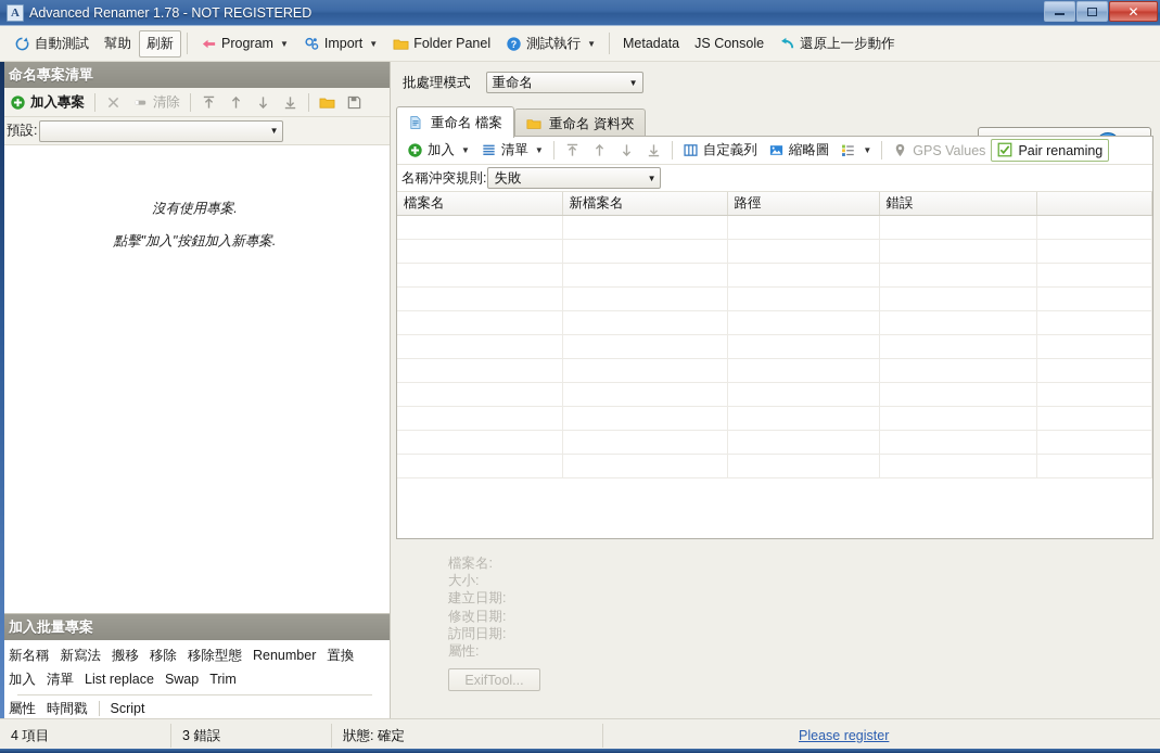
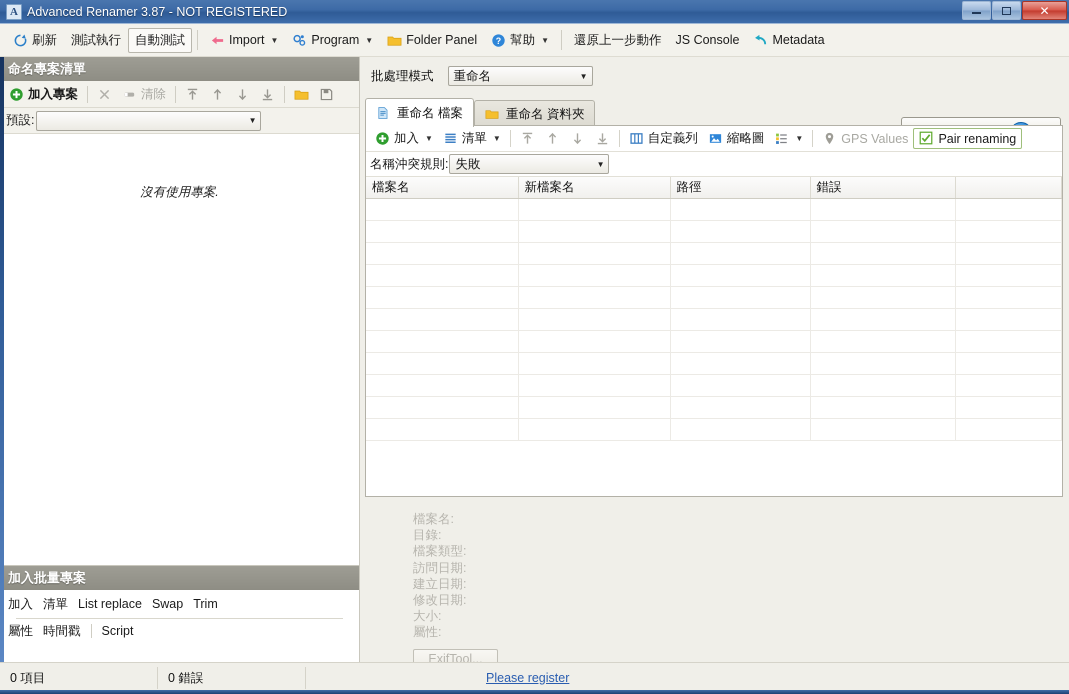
- Advanced Renamer 1.78 - NOT REGISTERED
+ Advanced Renamer 3.87 - NOT REGISTERED
  ✕
- 自動測試
+ 刷新
- 幫助
+ 測試執行
- 刷新
+ 自動測試
- Program
+ Import
  ▼
- Import
+ Program
  ▼
  Folder Panel
  ?
- 測試執行
+ 幫助
  ▼
- Metadata
+ 還原上一步動作
  JS Console
- 還原上一步動作
+ Metadata
  命名專案清單
  加入專案
  清除
  預設:
  ▼
  沒有使用專案.
- 點擊"加入"按鈕加入新專案.
  加入批量專案
- 新名稱
- 新寫法
- 搬移
- 移除
- 移除型態
- Renumber
- 置換
  加入
  清單
  List replace
  Swap
  Trim
  屬性
  時間戳
  Script
  批處理模式
  重命名
  ▼
  重命名 檔案
  重命名 資料夾
  加入
  ▼
  清單
  ▼
  自定義列
  縮略圖
  ▼
  GPS Values
  Pair renaming
  名稱沖突規則:
  失敗
  ▼
  檔案名	新檔案名	路徑	錯誤
  檔案名:
+ 目錄:
+ 檔案類型:
- 大小:
+ 訪問日期:
  建立日期:
  修改日期:
- 訪問日期:
+ 大小:
  屬性:
  ExifTool...
- 4 項目
+ 0 項目
- 3 錯誤
+ 0 錯誤
- 狀態: 確定
  Please register
